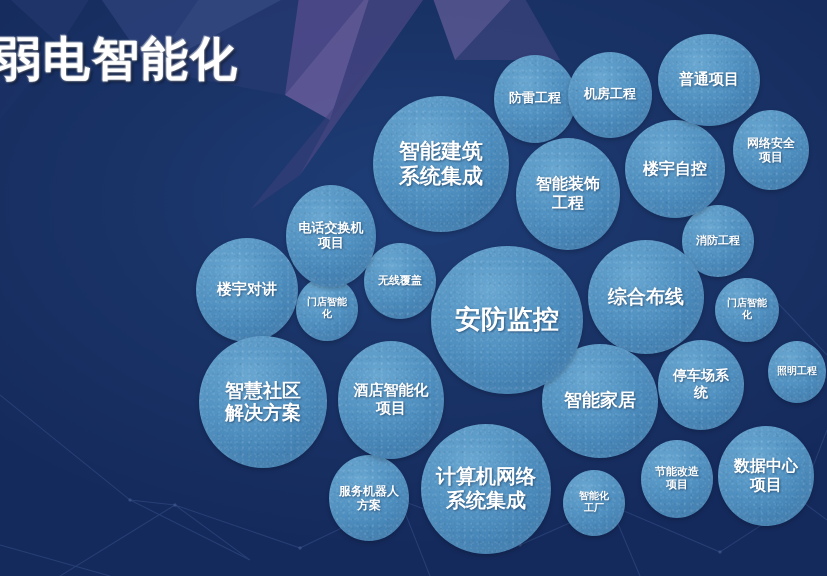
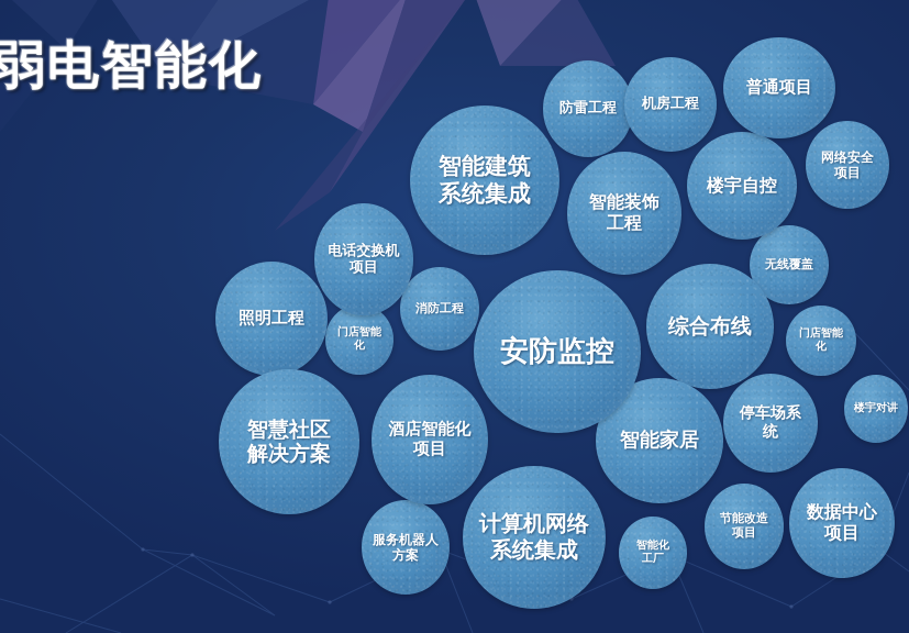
  弱电智能化
  智能建筑
  系统集成
  防雷工程
  机房工程
  普通项目
  网络安全
  项目
  楼宇自控
  智能装饰
  工程
- 消防工程
+ 无线覆盖
  电话交换机
  项目
- 楼宇对讲
+ 照明工程
- 无线覆盖
+ 消防工程
  门店智能
  化
  安防监控
  综合布线
  门店智能
  化
- 照明工程
+ 楼宇对讲
  智慧社区
  解决方案
  酒店智能化
  项目
  智能家居
  停车场系
  统
  计算机网络
  系统集成
  服务机器人
  方案
  智能化
  工厂
  节能改造
  项目
  数据中心
  项目
